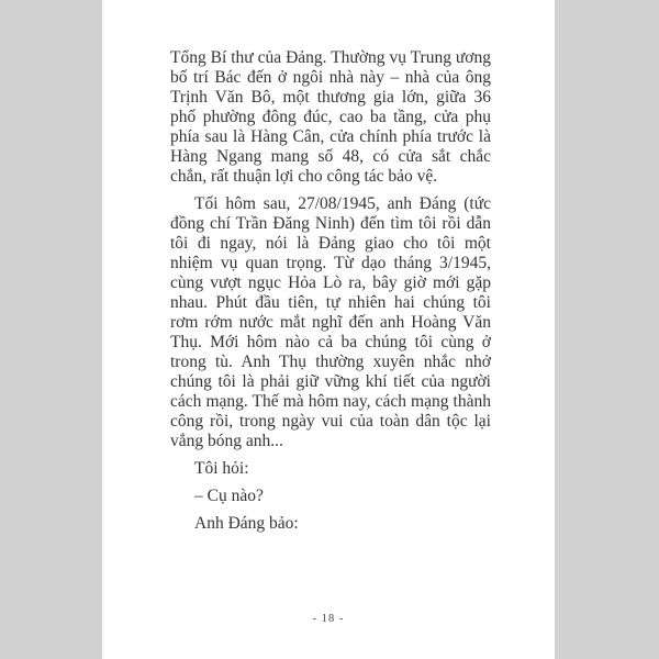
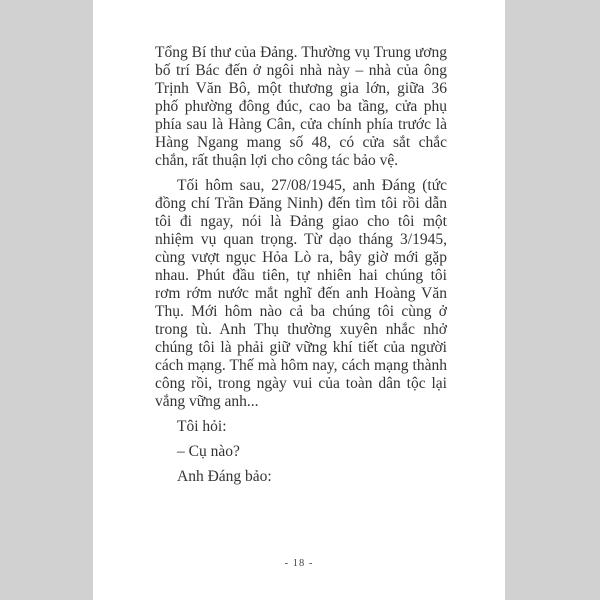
  Tổng Bí thư của Đảng. Thường vụ Trung ương bố trí Bác đến ở ngôi nhà này – nhà của ông Trịnh Văn Bô, một thương gia lớn, giữa 36 phố phường đông đúc, cao ba tầng, cửa phụ phía sau là Hàng Cân, cửa chính phía trước là Hàng Ngang mang số 48, có cửa sắt chắc chắn, rất thuận lợi cho công tác bảo vệ.
- Tối hôm sau, 27/08/1945, anh Đáng (tức đồng chí Trần Đăng Ninh) đến tìm tôi rồi dẫn tôi đi ngay, nói là Đảng giao cho tôi một nhiệm vụ quan trọng. Từ dạo tháng 3/1945, cùng vượt ngục Hỏa Lò ra, bây giờ mới gặp nhau. Phút đầu tiên, tự nhiên hai chúng tôi rơm rớm nước mắt nghĩ đến anh Hoàng Văn Thụ. Mới hôm nào cả ba chúng tôi cùng ở trong tù. Anh Thụ thường xuyên nhắc nhở chúng tôi là phải giữ vững khí tiết của người cách mạng. Thế mà hôm nay, cách mạng thành công rồi, trong ngày vui của toàn dân tộc lại vắng bóng anh...
+ Tối hôm sau, 27/08/1945, anh Đáng (tức đồng chí Trần Đăng Ninh) đến tìm tôi rồi dẫn tôi đi ngay, nói là Đảng giao cho tôi một nhiệm vụ quan trọng. Từ dạo tháng 3/1945, cùng vượt ngục Hỏa Lò ra, bây giờ mới gặp nhau. Phút đầu tiên, tự nhiên hai chúng tôi rơm rớm nước mắt nghĩ đến anh Hoàng Văn Thụ. Mới hôm nào cả ba chúng tôi cùng ở trong tù. Anh Thụ thường xuyên nhắc nhở chúng tôi là phải giữ vững khí tiết của người cách mạng. Thế mà hôm nay, cách mạng thành công rồi, trong ngày vui của toàn dân tộc lại vắng vững anh...
  Tôi hỏi:
  – Cụ nào?
  Anh Đáng bảo:
  - 18 -
